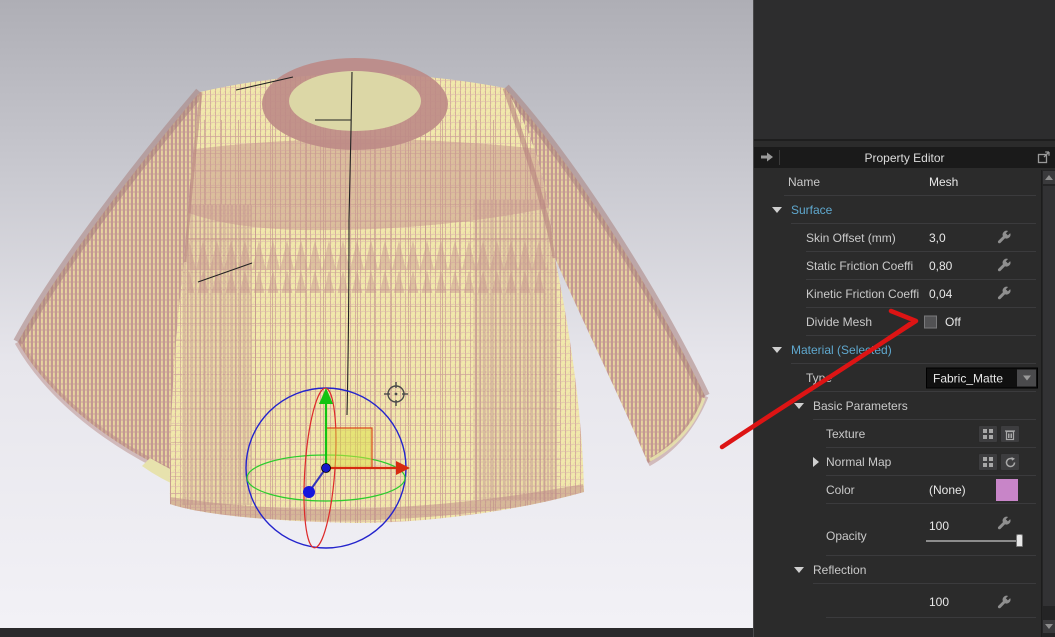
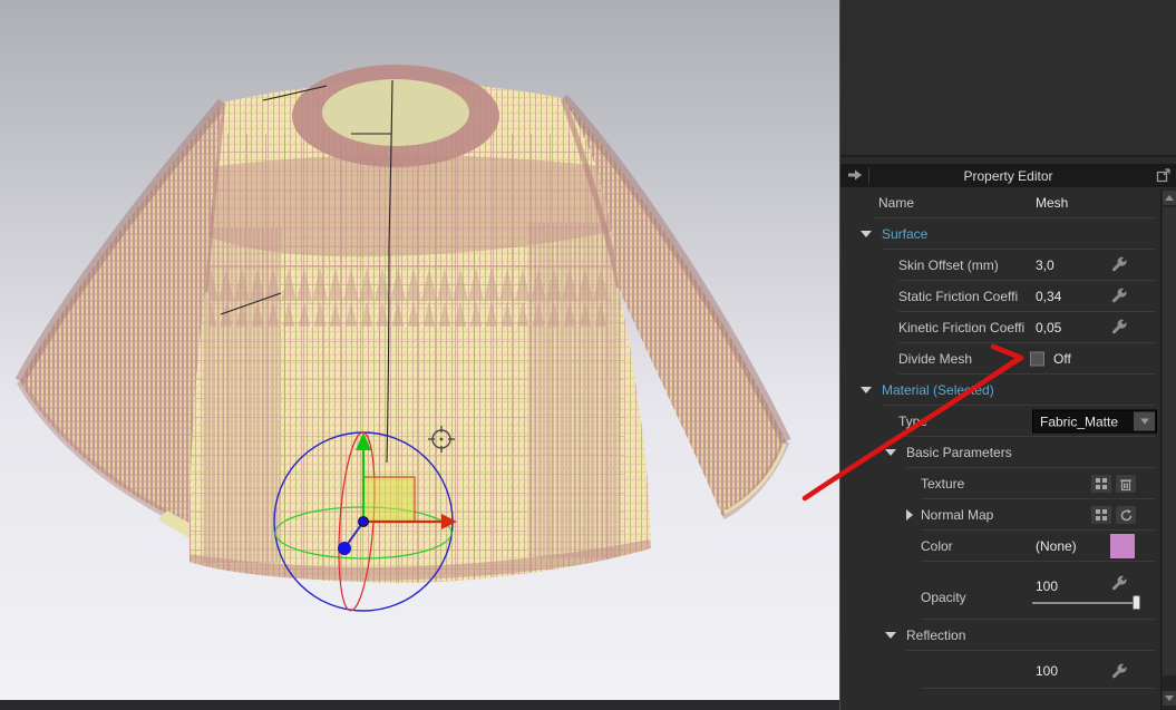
  Property Editor
  Name
  Mesh
  Surface
  Skin Offset (mm)
  3,0
  Static Friction Coeffi
- 0,80
+ 0,34
  Kinetic Friction Coeffi
- 0,04
+ 0,05
  Divide Mesh
  Off
  Material (Seleed)
  Typ
  Fabric_Matte
  Basic Parameters
  Texture
  Normal Map
  Color
  (None)
  Opacity
  100
  Reflection
  100
